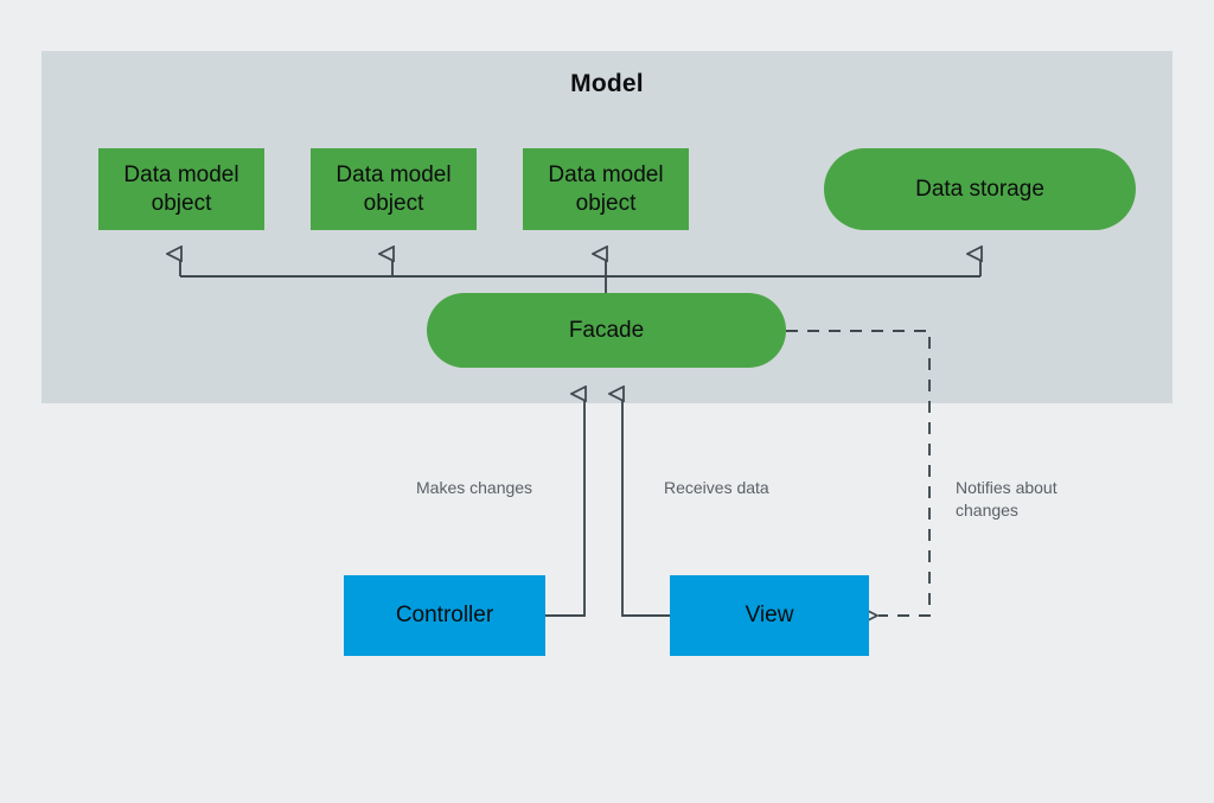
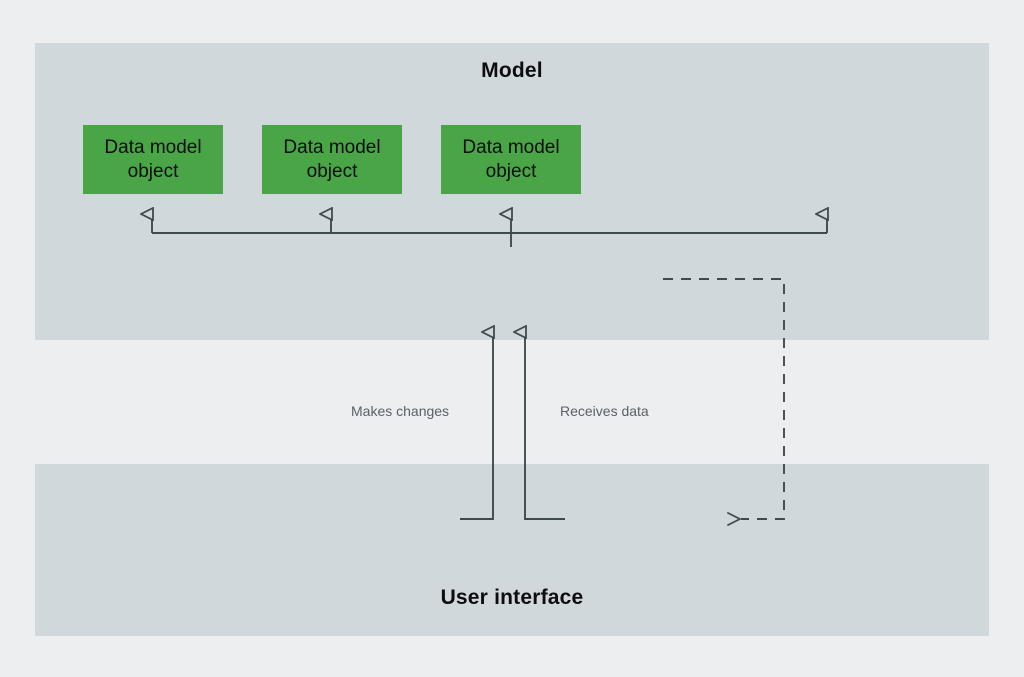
  Model
+ User interface
  Data model object
  Data model object
  Data model object
- Data storage
- Facade
- Controller
- View
  Makes changes
  Receives data
- Notifies about
- changes
